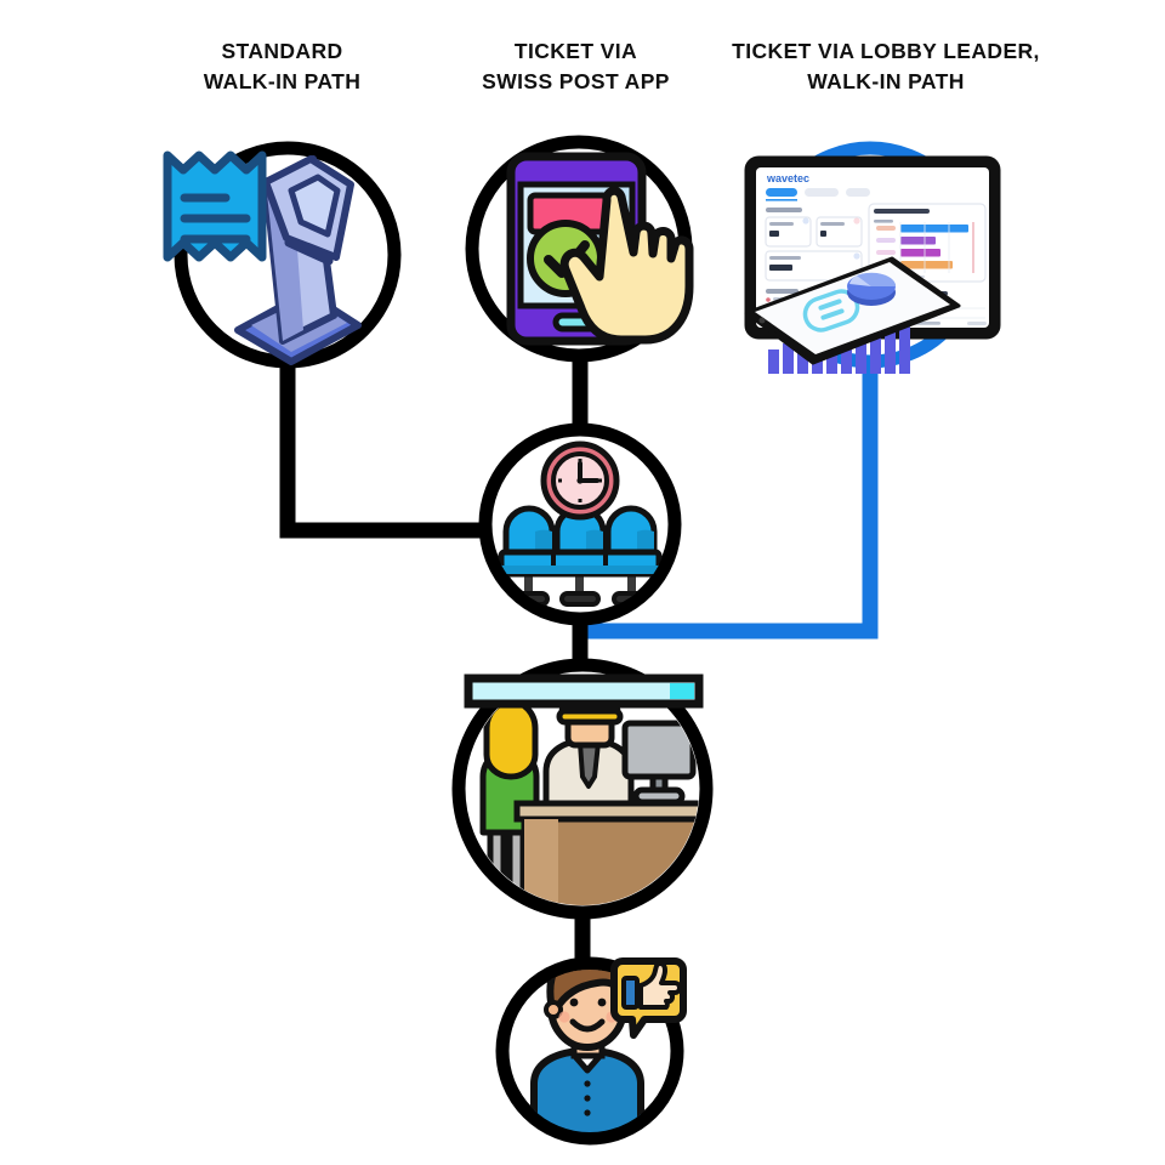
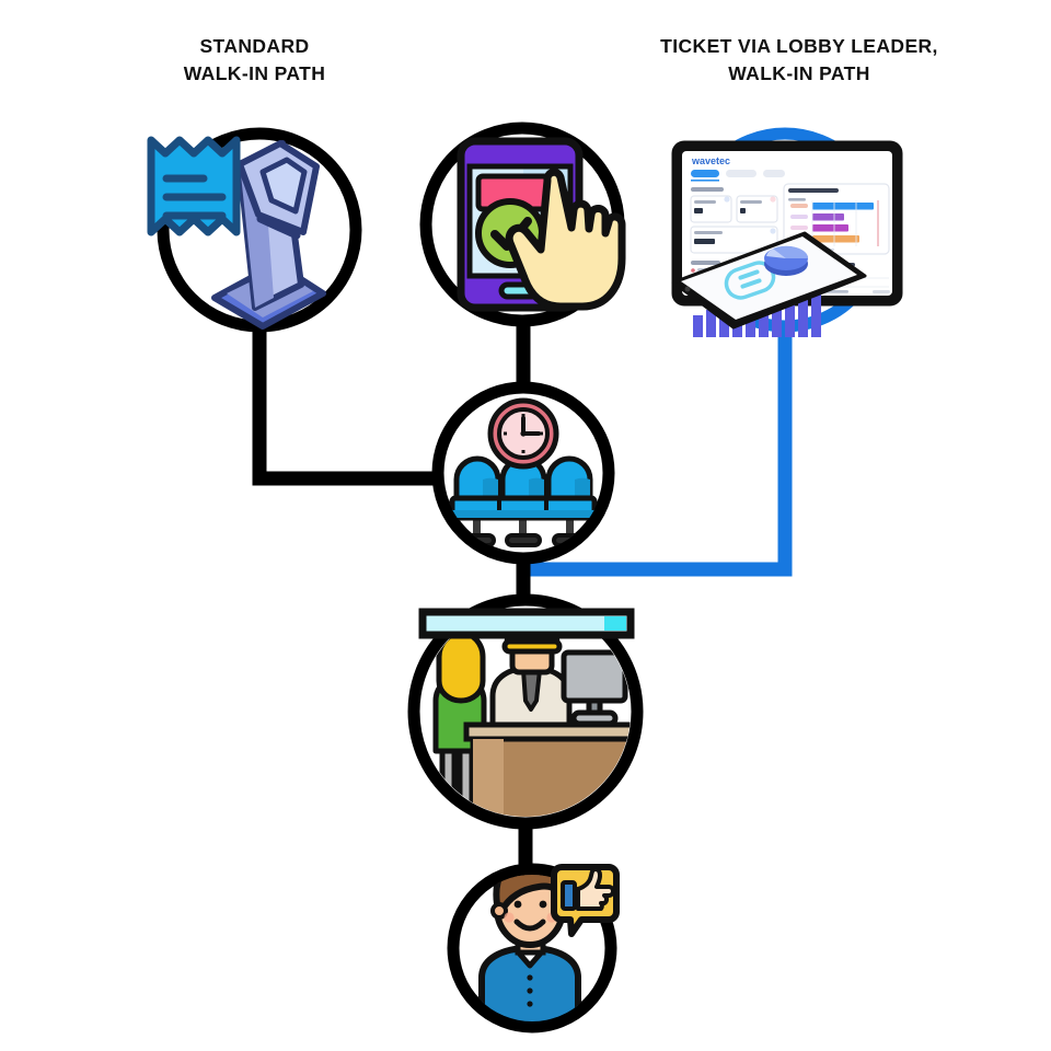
  STANDARD
  WALK-IN PATH
- TICKET VIA
- SWISS POST APP
  TICKET VIA LOBBY LEADER,
  WALK-IN PATH
  wavetec
